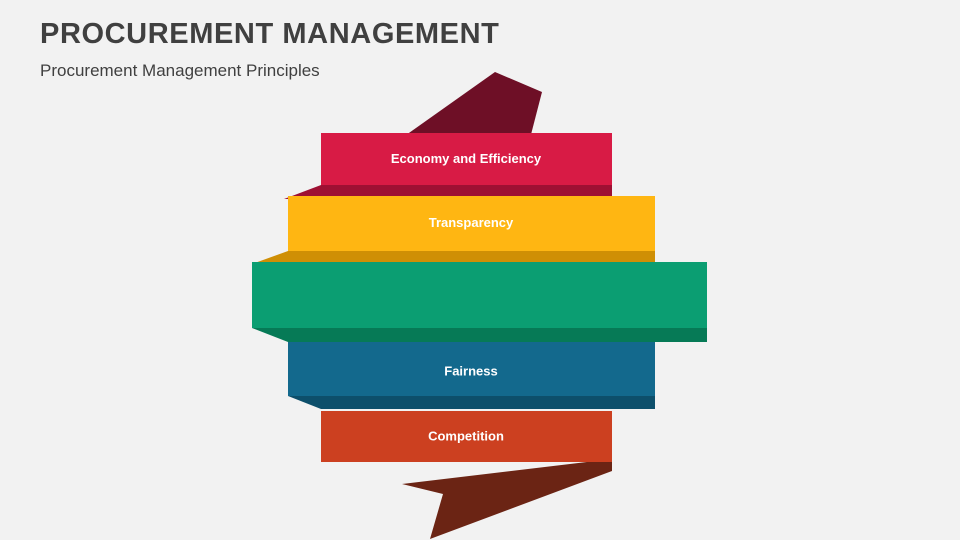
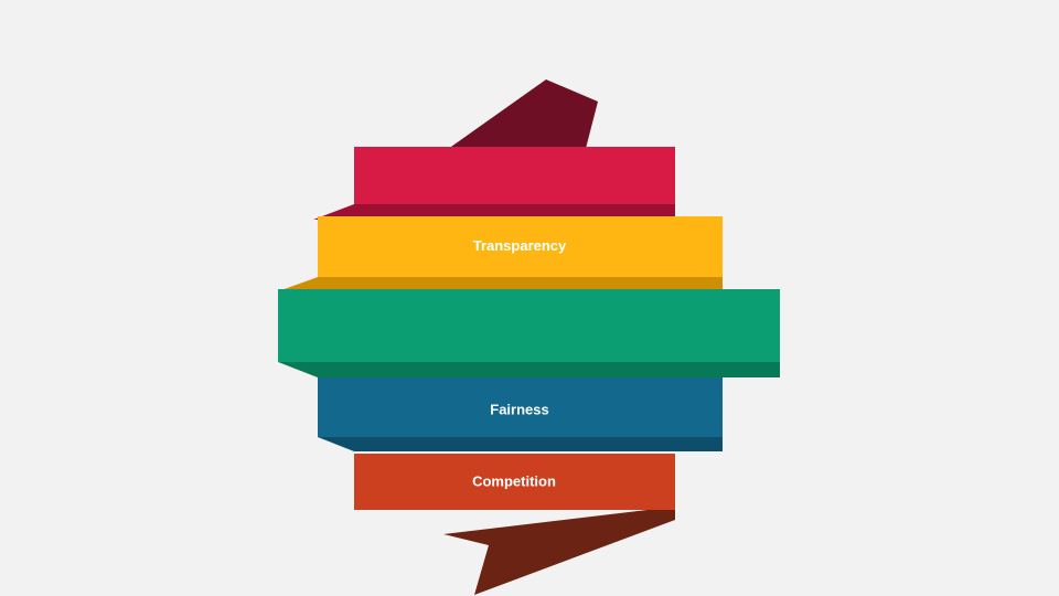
- PROCUREMENT MANAGEMENT
- Procurement Management Principles
- Economy and Efficiency
  Transparency
  Fairness
  Competition
